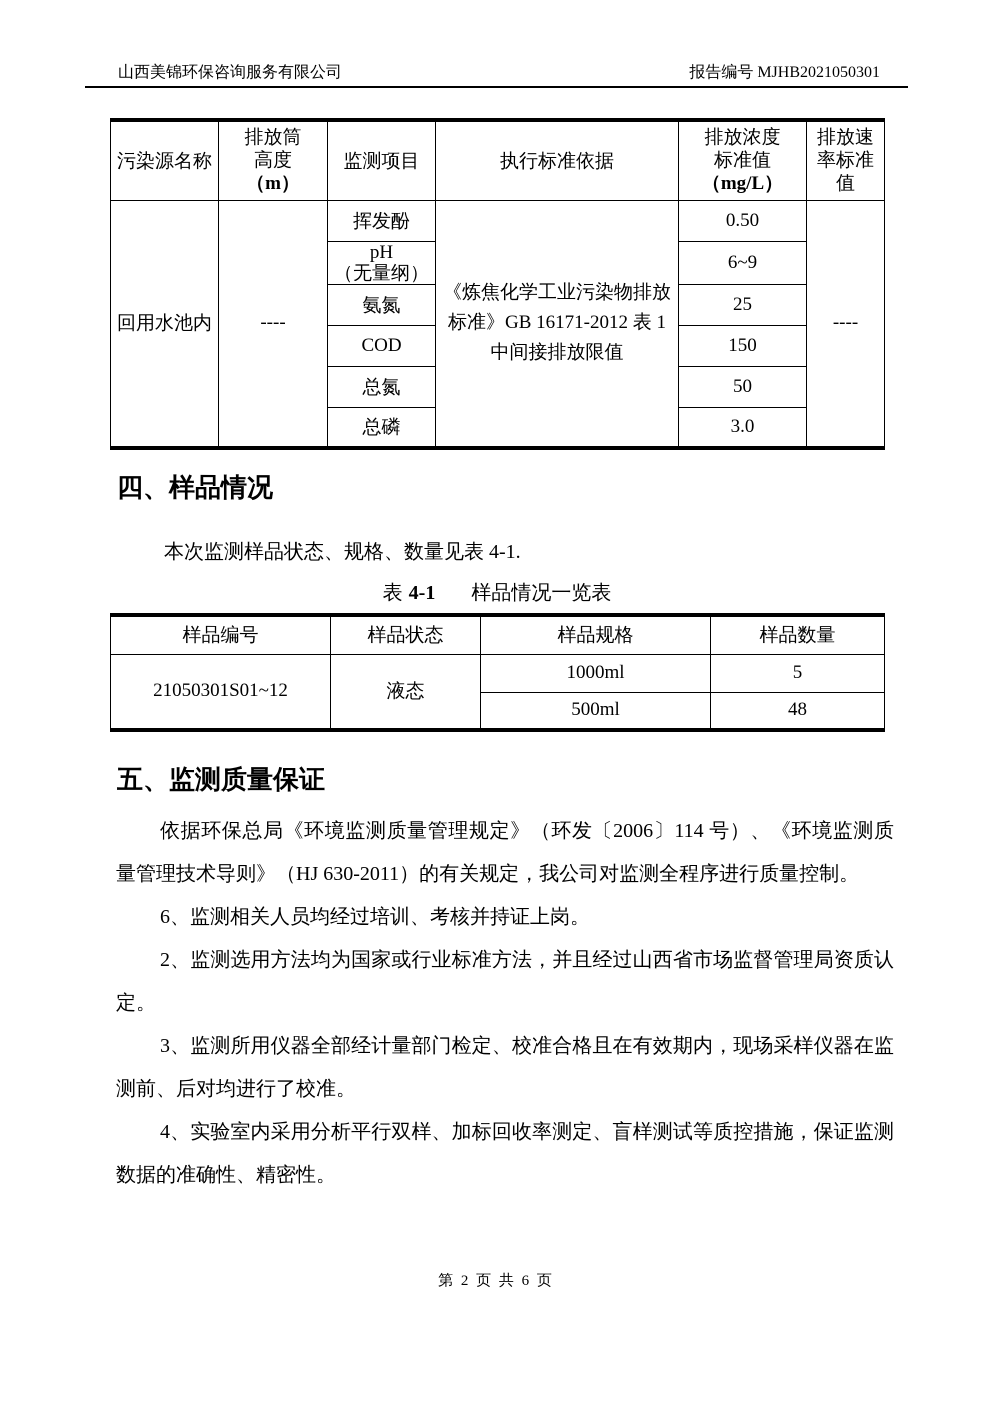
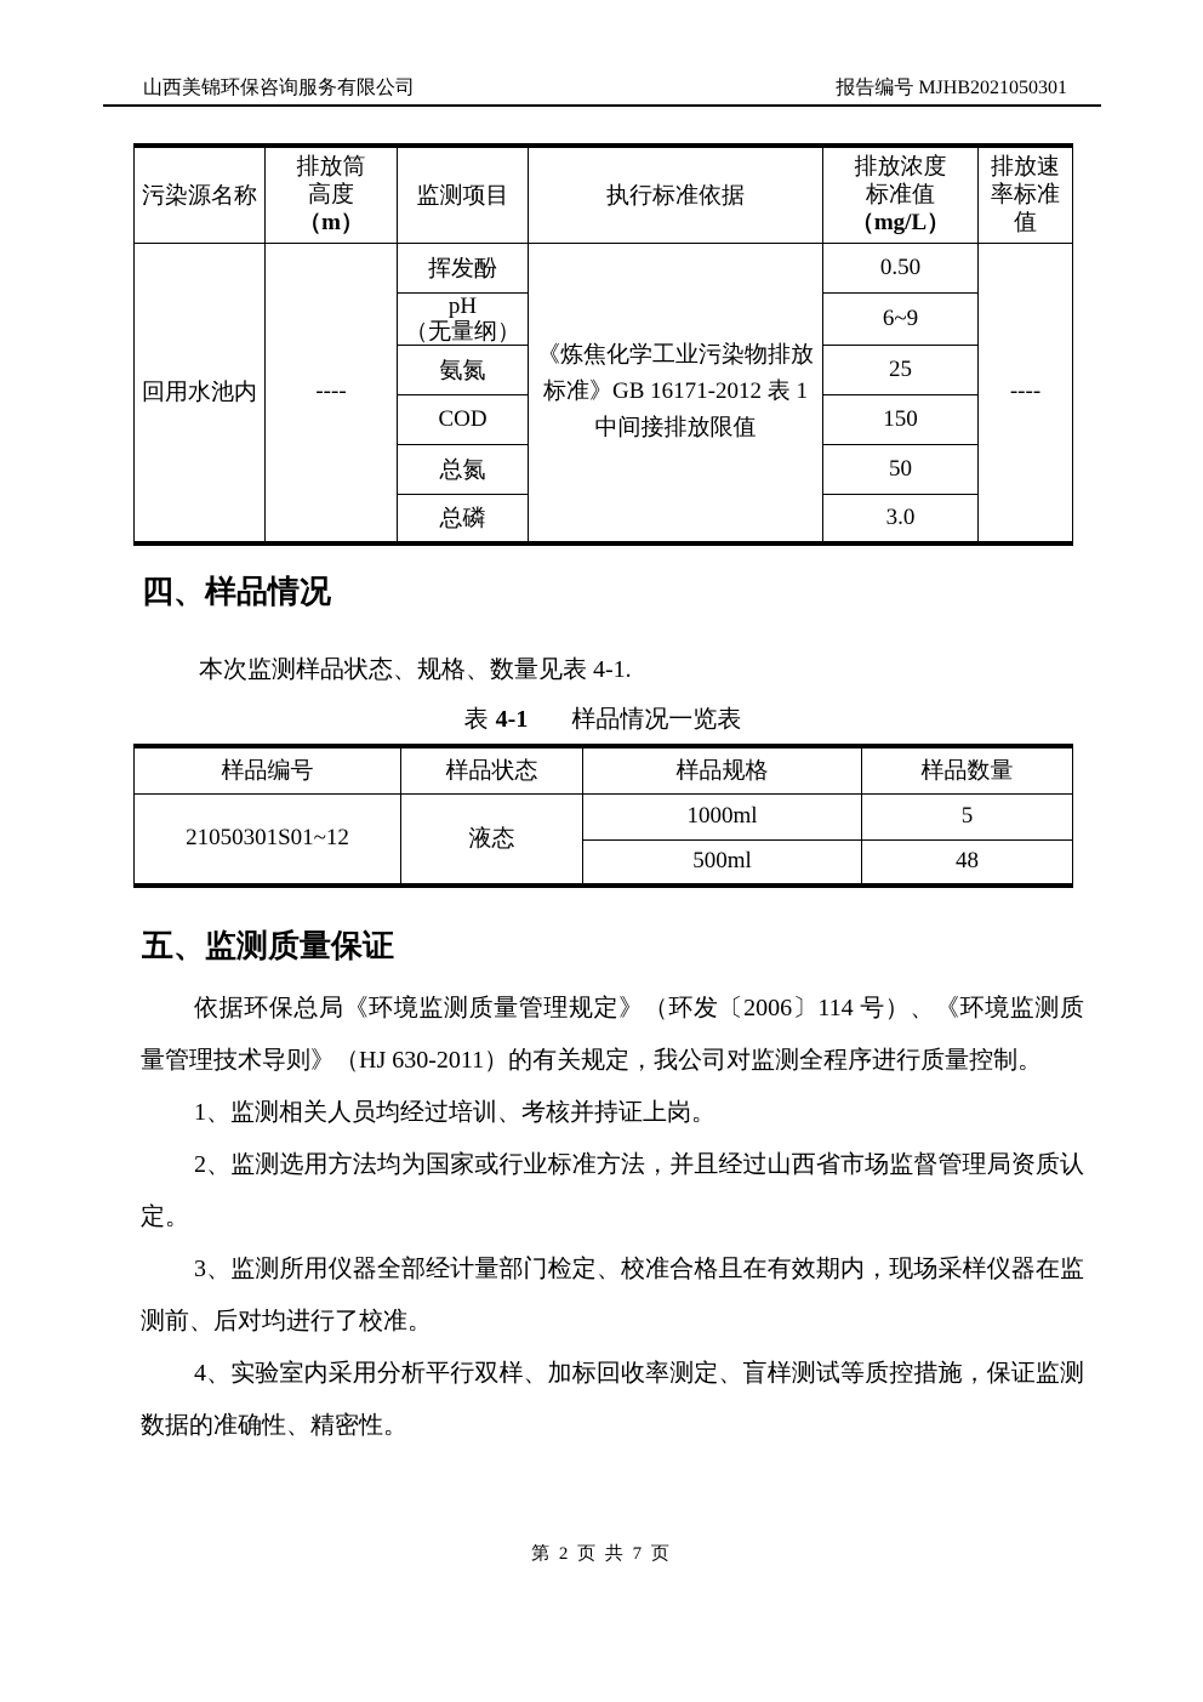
  山西美锦环保咨询服务有限公司
  报告编号 MJHB2021050301
  污染源名称	排放筒 高度 （m）	监测项目	执行标准依据	排放浓度 标准值（mg/L）	排放速 率标准 值
  回用水池内	----	挥发酚	《炼焦化学工业污染物排放标准》GB 16171-2012 表 1 中间接排放限值	0.50	----
  pH （无量纲）	6~9
  氨氮	25
  COD	150
  总氮	50
  总磷	3.0
  四、样品情况
  本次监测样品状态、规格、数量见表 4-1.
  表 4-1 样品情况一览表
  样品编号	样品状态	样品规格	样品数量
  21050301S01~12	液态	1000ml	5
  500ml	48
  五、监测质量保证
  依据环保总局《环境监测质量管理规定》（环发〔2006〕114 号）、《环境监测质量管理技术导则》（HJ 630-2011）的有关规定，我公司对监测全程序进行质量控制。
- 6、监测相关人员均经过培训、考核并持证上岗。
+ 1、监测相关人员均经过培训、考核并持证上岗。
  2、监测选用方法均为国家或行业标准方法，并且经过山西省市场监督管理局资质认定。
  3、监测所用仪器全部经计量部门检定、校准合格且在有效期内，现场采样仪器在监测前、后对均进行了校准。
  4、实验室内采用分析平行双样、加标回收率测定、盲样测试等质控措施，保证监测数据的准确性、精密性。
- 第 2 页 共 6 页
+ 第 2 页 共 7 页
